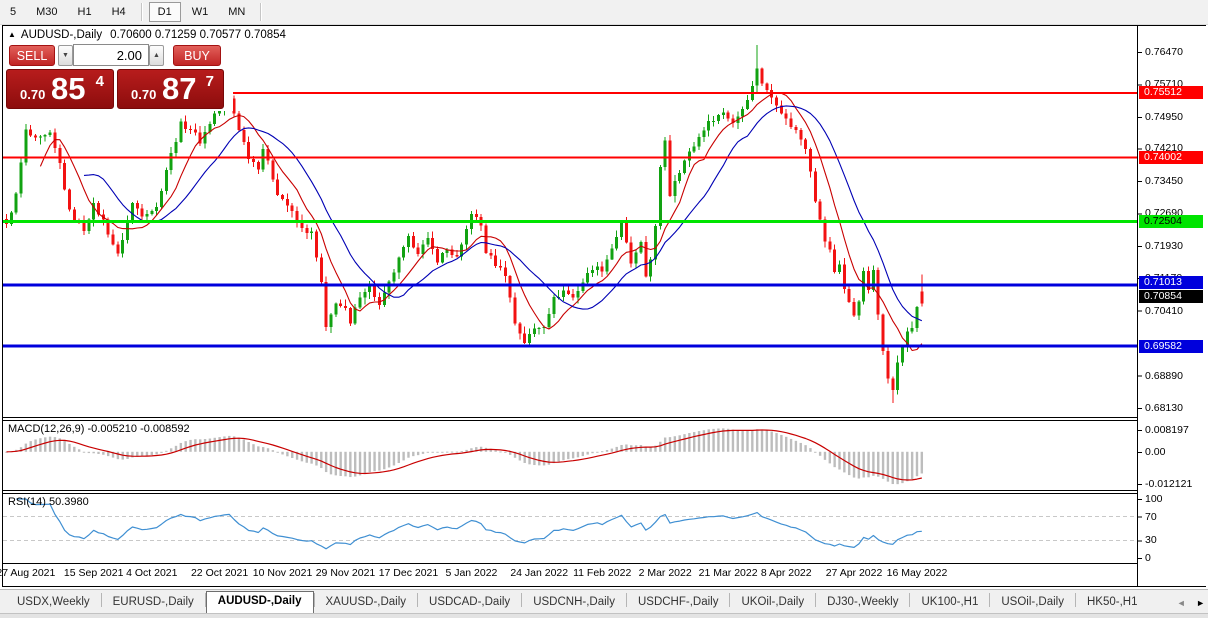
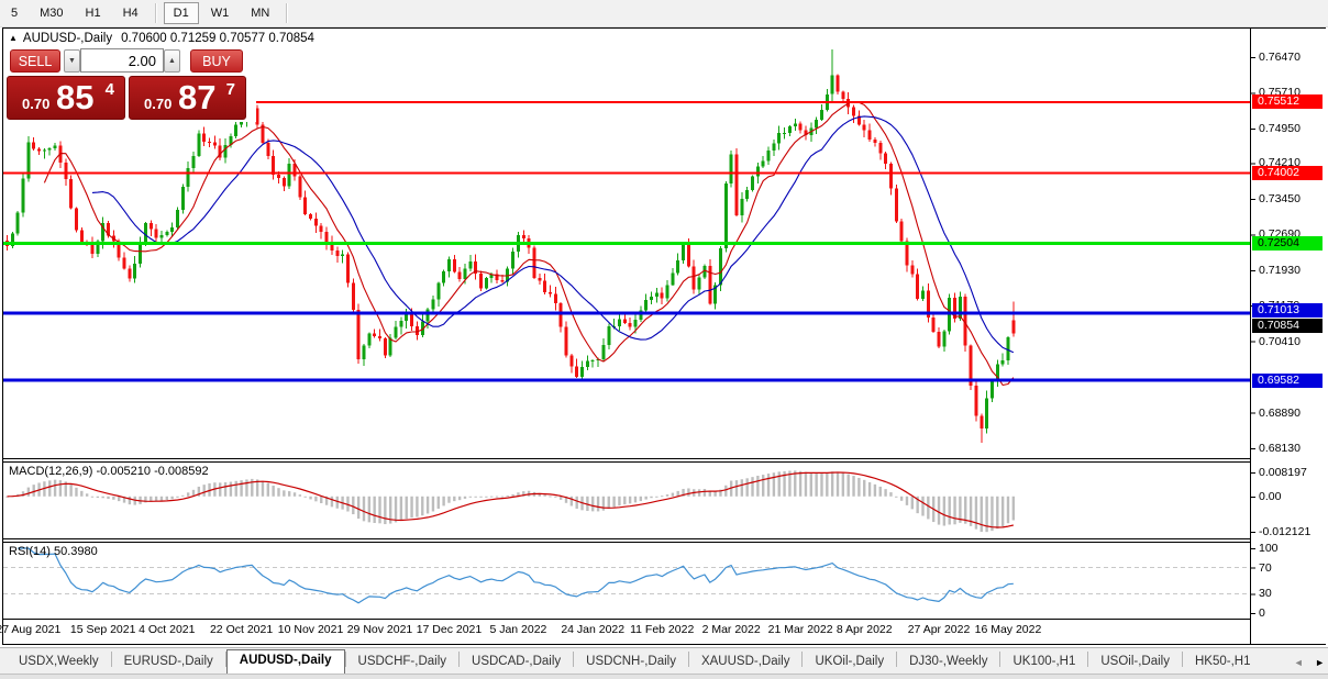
  5
  M30
  H1
  H4
  D1
  W1
  MN
  ▲ AUDUSD-,Daily 0.70600 0.71259 0.70577 0.70854
  SELL
  2.00
  BUY
  0.70
  85
  4
  0.70
  87
  7
  MACD(12,26,9) -0.005210 -0.008592
  RSI(14) 50.3980
  0.76470
  0.75710
  0.74950
  0.74210
  0.73450
  0.72690
  0.71930
  0.70410
  0.68890
  0.68130
  0.75512
  0.74002
  0.72504
  0.71013
  0.70854
  0.69582
  0.008197
  0.00
  -0.012121
  100
  70
  30
  0
  7 Aug 2021
  15 Sep 2021
  4 Oct 2021
  22 Oct 2021
  10 Nov 2021
  29 Nov 2021
  17 Dec 2021
  5 Jan 2022
  24 Jan 2022
  11 Feb 2022
  2 Mar 2022
  21 Mar 2022
  8 Apr 2022
  27 Apr 2022
  16 May 2022
  USDX,Weekly
  EURUSD-,Daily
  AUDUSD-,Daily
- XAUUSD-,Daily
+ USDCHF-,Daily
  USDCAD-,Daily
  USDCNH-,Daily
- USDCHF-,Daily
+ XAUUSD-,Daily
  UKOil-,Daily
  DJ30-,Weekly
  UK100-,H1
  USOil-,Daily
  HK50-,H1
  ◄ ►
